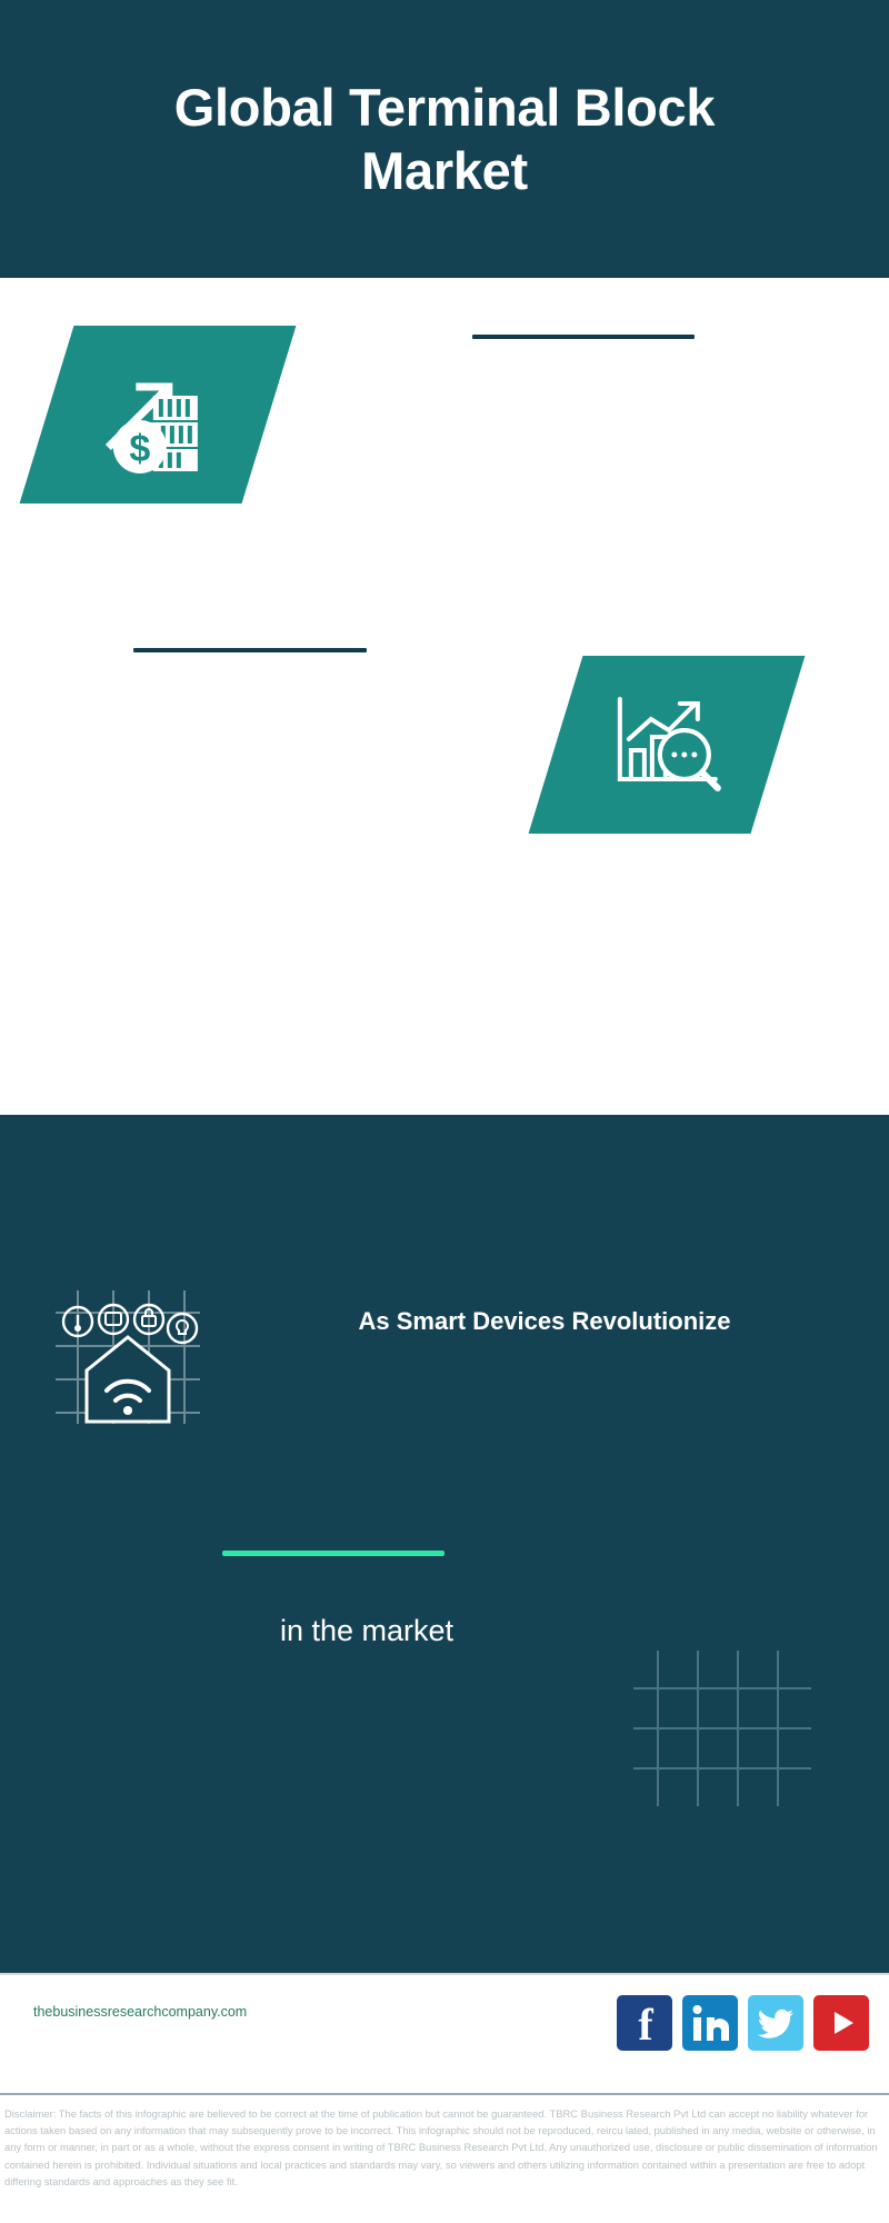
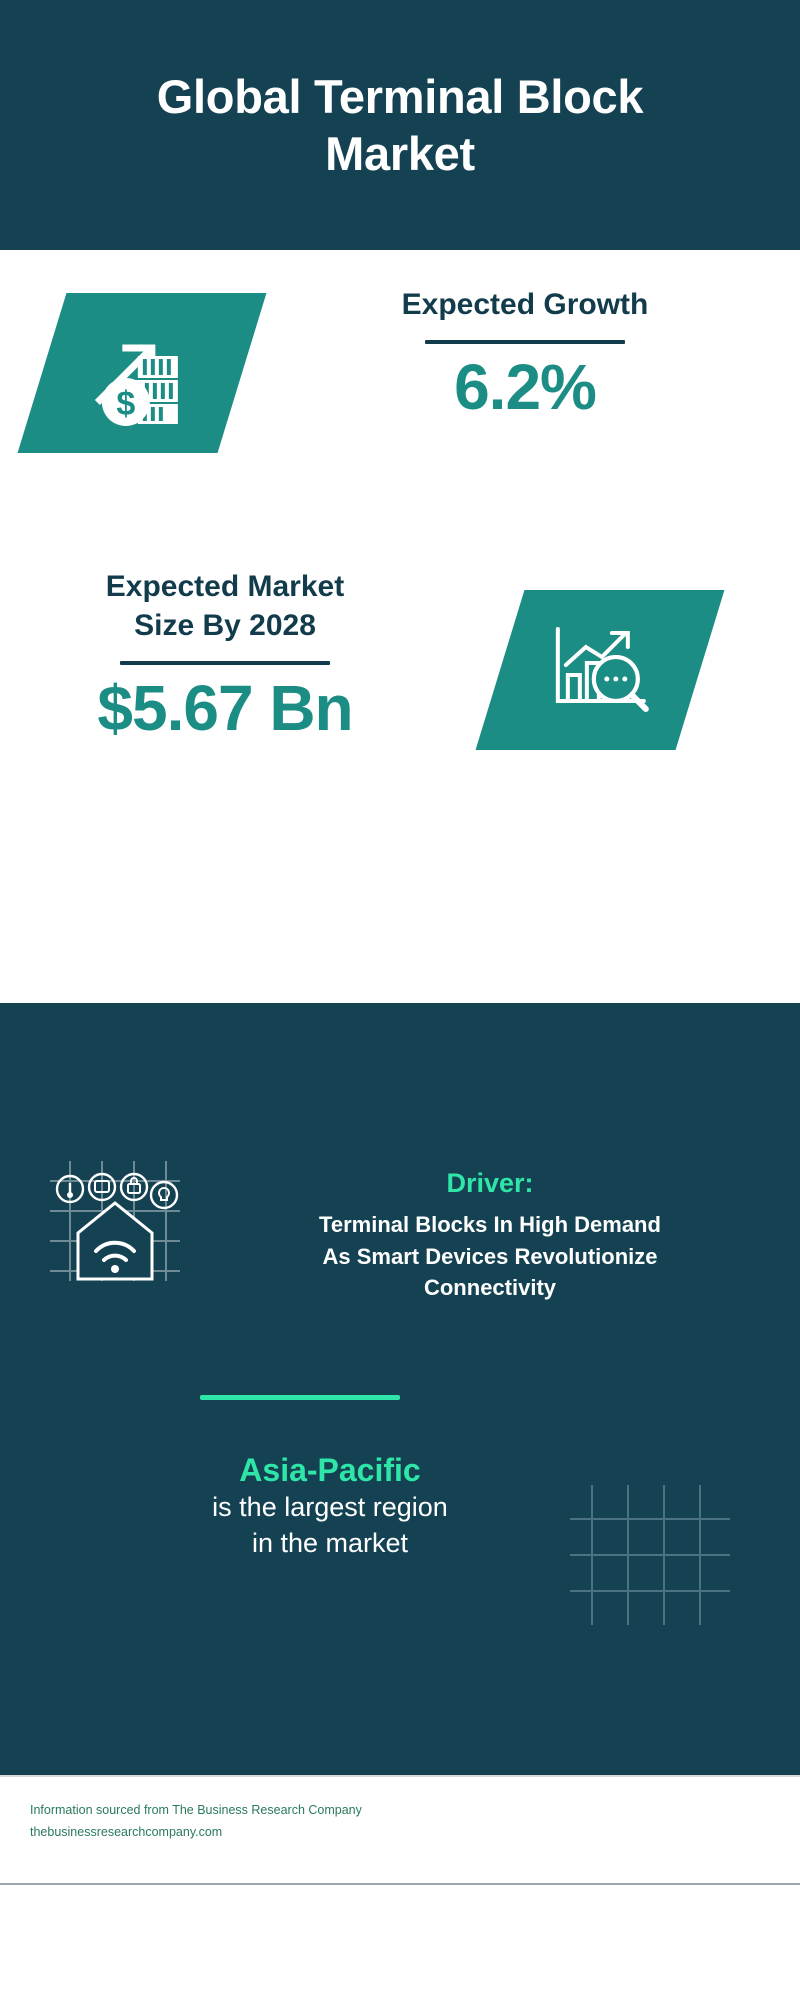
  Global Terminal Block Market
+ Expected Growth
+ 6.2%
+ Expected Market
+ Size By 2028
+ $5.67 Bn
+ Driver:
+ Terminal Blocks In High Demand
  As Smart Devices Revolutionize
+ Connectivity
+ Asia-Pacific
+ is the largest region
  in the market
+ Information sourced from The Business Research Company
  thebusinessresearchcompany.com
- f
- Disclaimer: The facts of this infographic are believed to be correct at the time of publication but cannot be guaranteed. TBRC Business Research Pvt Ltd can accept no liability whatever for actions taken based on any information that may subsequently prove to be incorrect. This infographic should not be reproduced, reircu lated, published in any media, website or otherwise, in any form or manner, in part or as a whole, without the express consent in writing of TBRC Business Research Pvt Ltd. Any unauthorized use, disclosure or public dissemination of information contained herein is prohibited. Individual situations and local practices and standards may vary, so viewers and others utilizing information contained within a presentation are free to adopt differing standards and approaches as they see fit.
